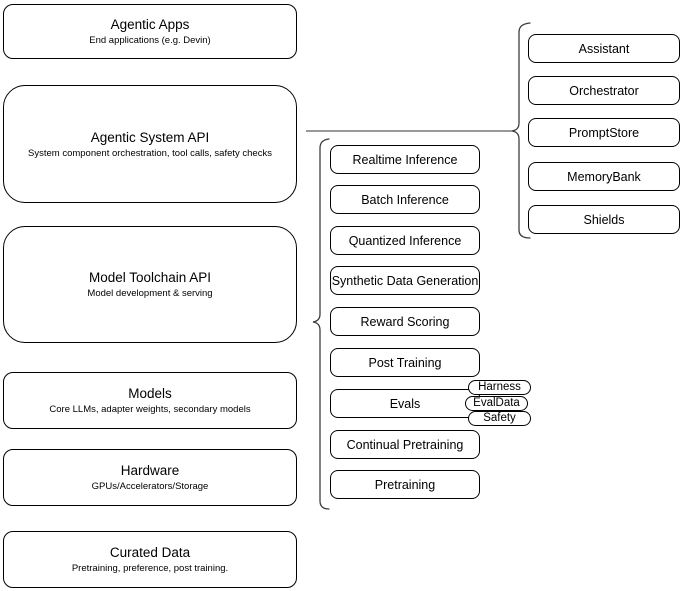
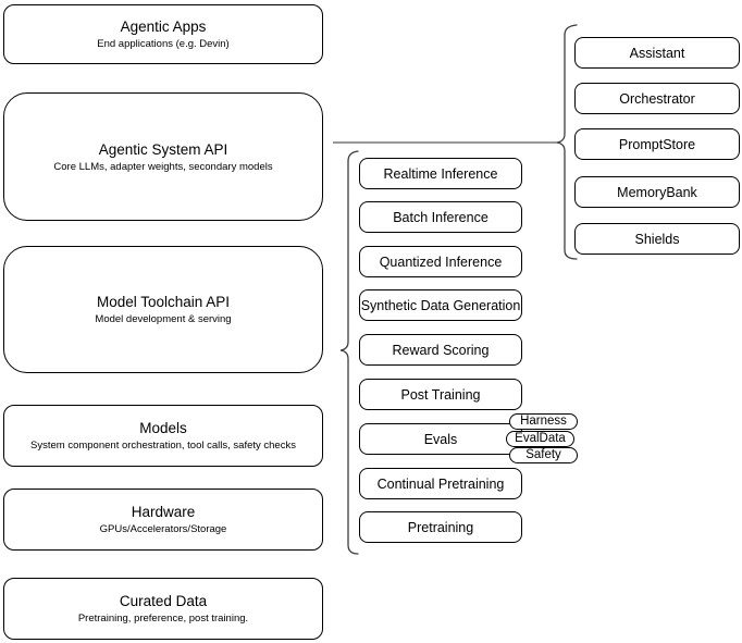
  Agentic Apps
  End applications (e.g. Devin)
  Agentic System API
- System component orchestration, tool calls, safety checks
+ Core LLMs, adapter weights, secondary models
  Model Toolchain API
  Model development & serving
  Models
- Core LLMs, adapter weights, secondary models
+ System component orchestration, tool calls, safety checks
  Hardware
  GPUs/Accelerators/Storage
  Curated Data
  Pretraining, preference, post training.
  Realtime Inference
  Batch Inference
  Quantized Inference
  Synthetic Data Generation
  Reward Scoring
  Post Training
  Evals
  Continual Pretraining
  Pretraining
  Harness
  EvalData
  Safety
  Assistant
  Orchestrator
  PromptStore
  MemoryBank
  Shields
